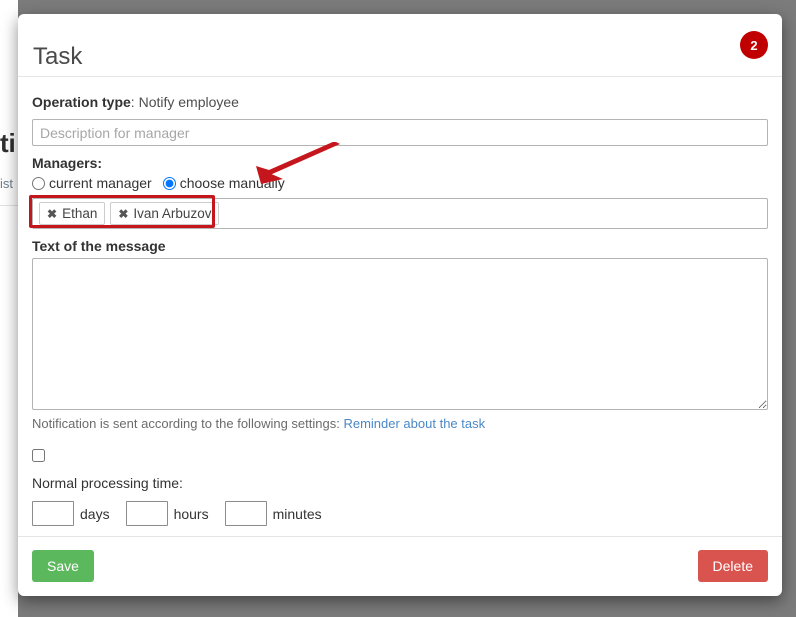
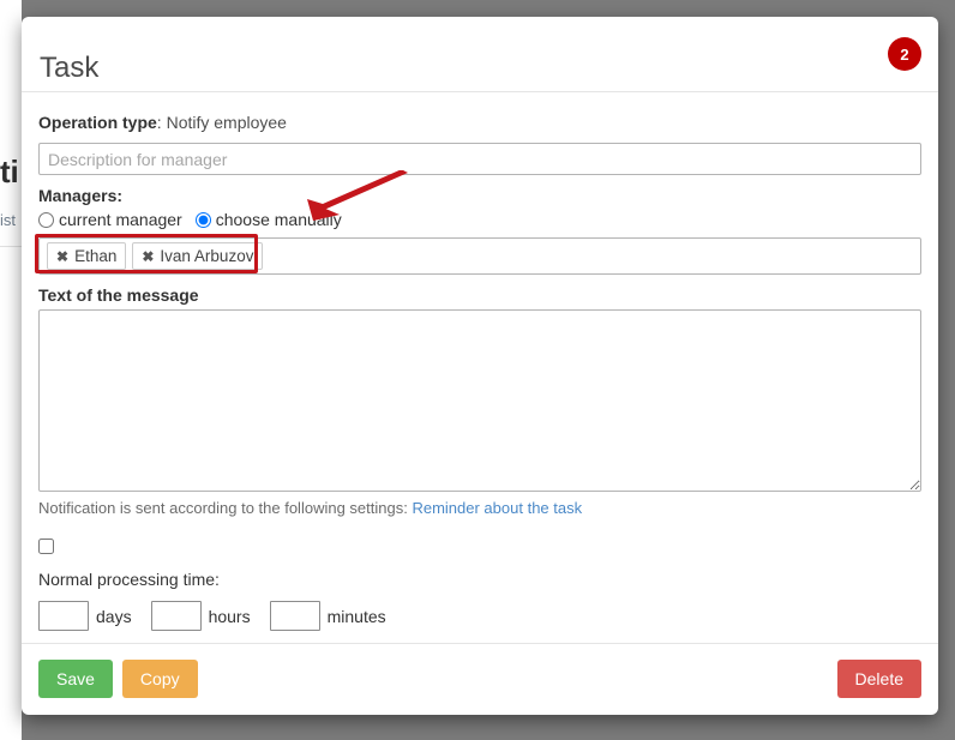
  ti
  ist
  Task
  2
  Operation type: Notify employee
  Description for manager
  Managers:
  current manager
  choose manually
  ✖
  Ethan
  ✖
  Ivan Arbuzov
  Text of the message
  Notification is sent according to the following settings: Reminder about the task
  Normal processing time:
  days
  hours
  minutes
  Save
+ Copy
  Delete
